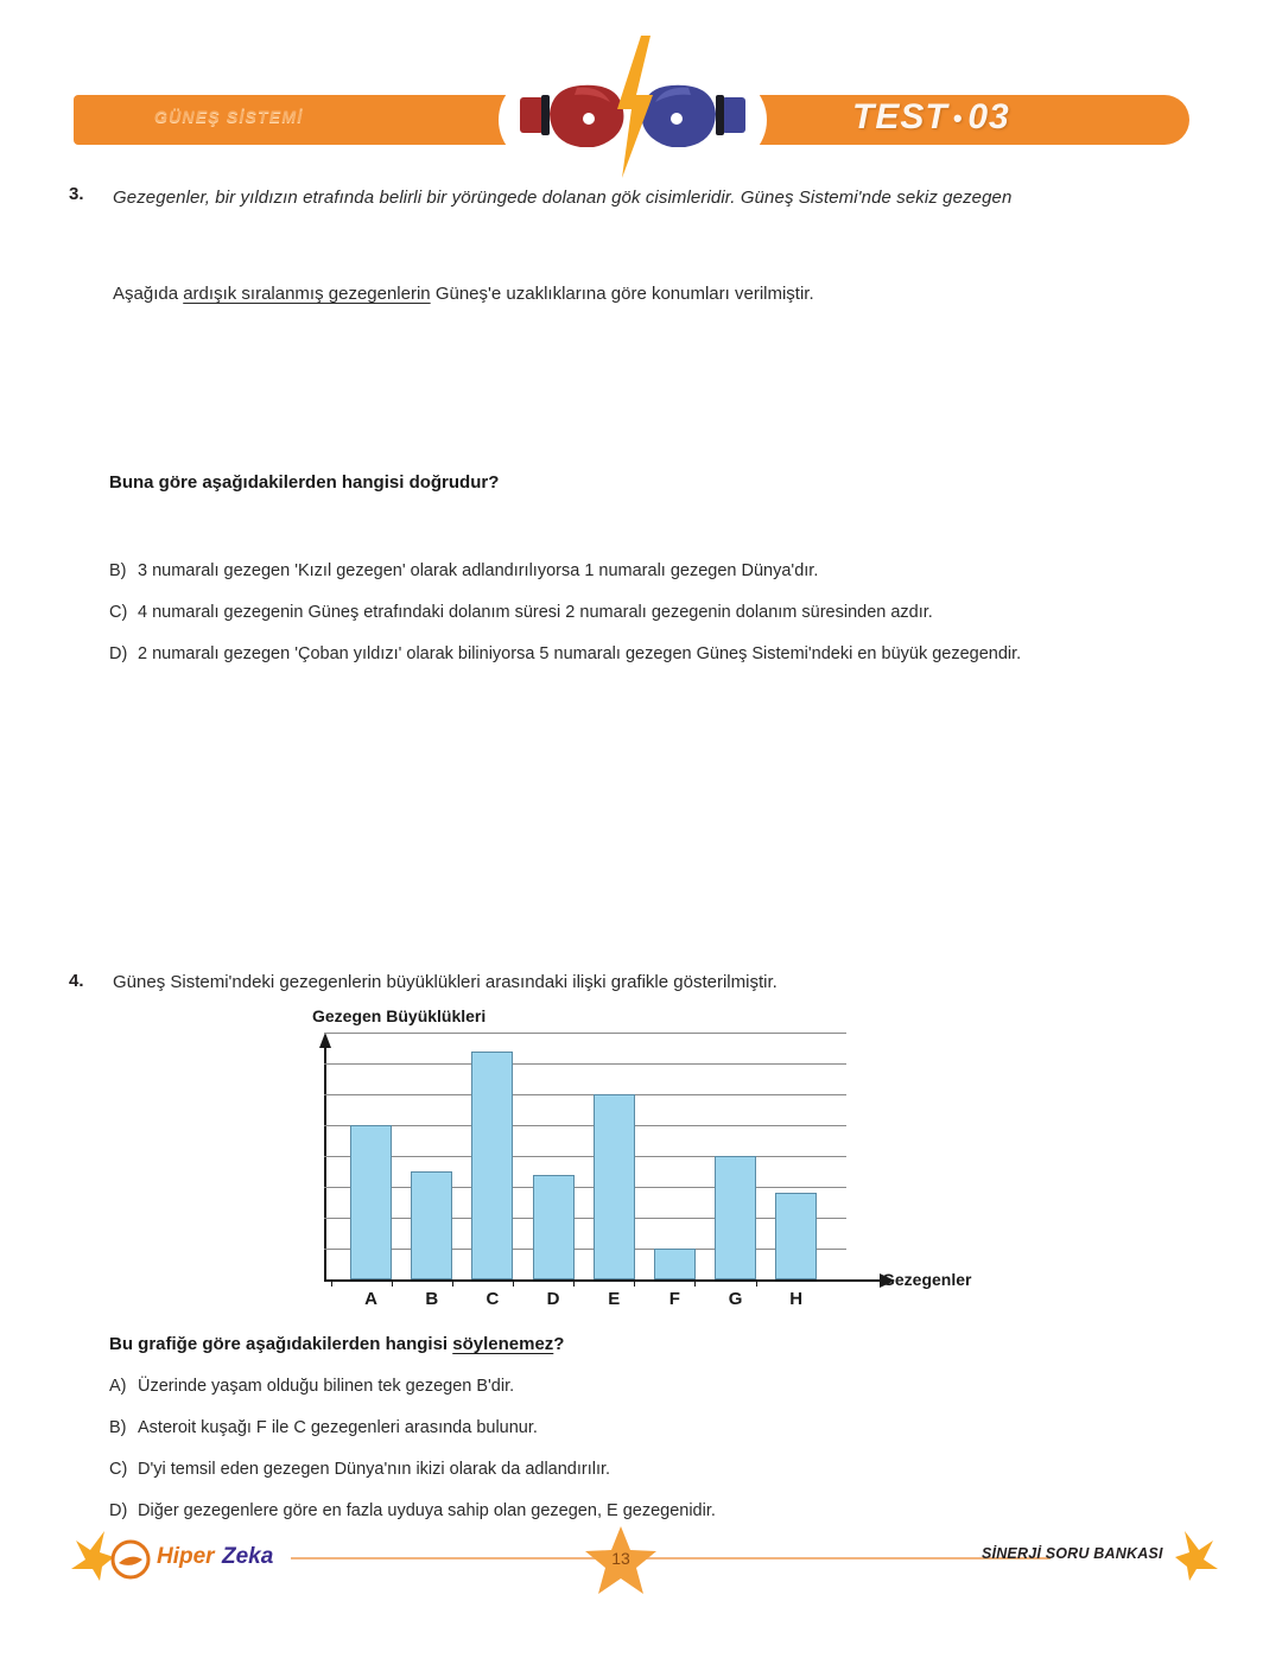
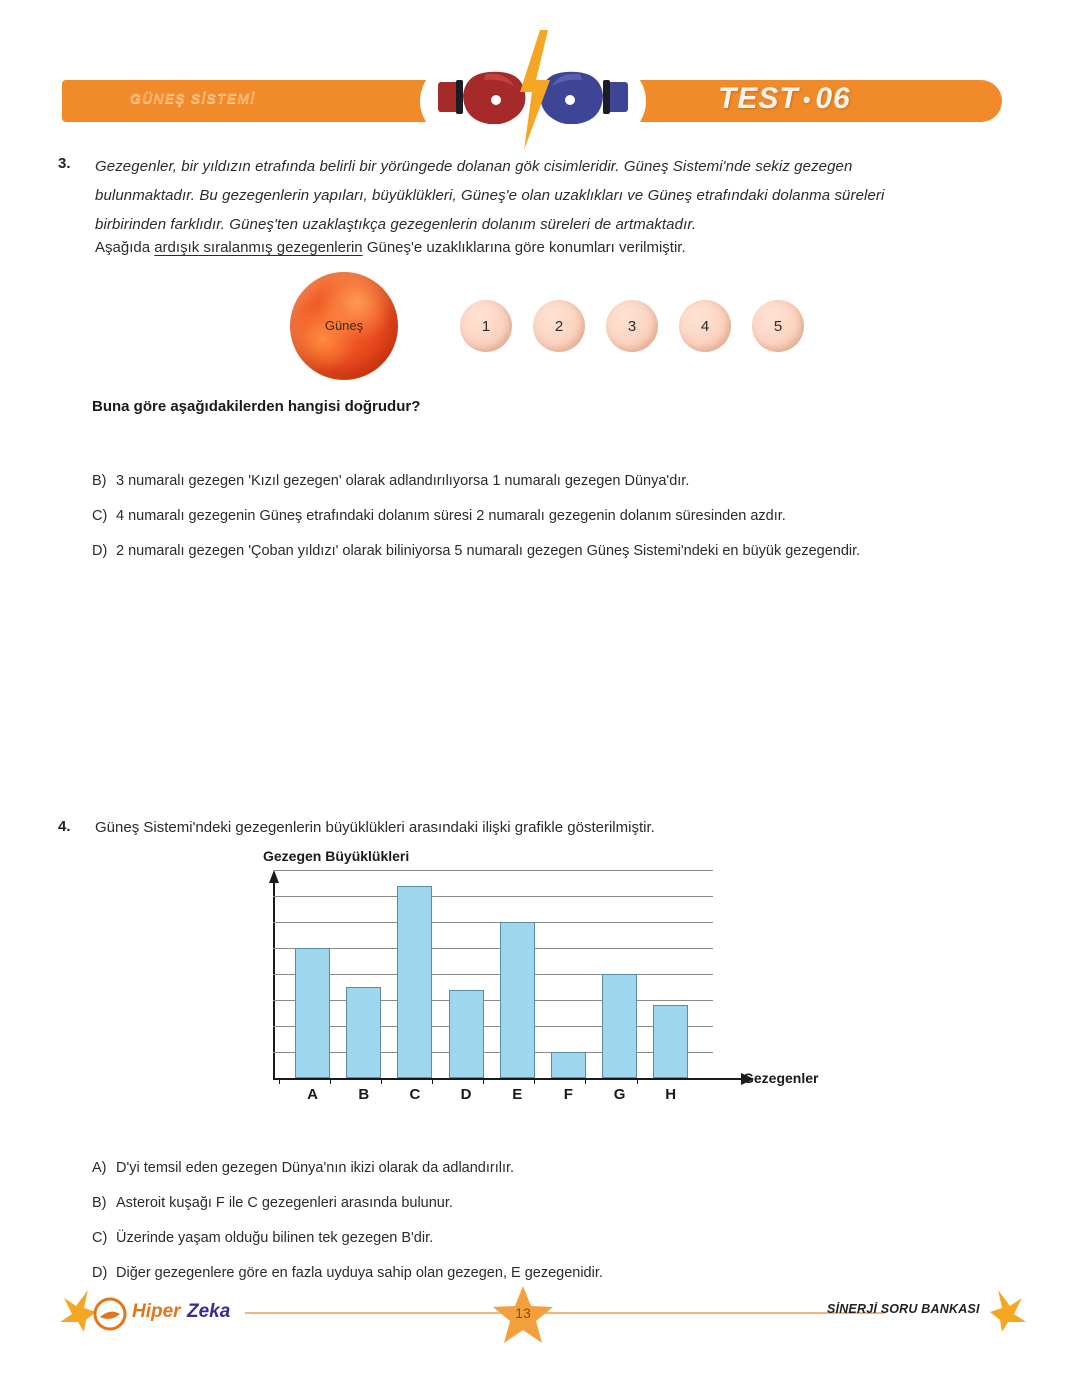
  GÜNEŞ SİSTEMİ
- TEST • 03
+ TEST • 06
  3.
  Gezegenler, bir yıldızın etrafında belirli bir yörüngede dolanan gök cisimleridir. Güneş Sistemi'nde sekiz gezegen
+ bulunmaktadır. Bu gezegenlerin yapıları, büyüklükleri, Güneş'e olan uzaklıkları ve Güneş etrafındaki dolanma süreleri
+ birbirinden farklıdır. Güneş'ten uzaklaştıkça gezegenlerin dolanım süreleri de artmaktadır.
  Aşağıda ardışık sıralanmış gezegenlerin Güneş'e uzaklıklarına göre konumları verilmiştir.
+ Güneş
+ 1
+ 2
+ 3
+ 4
+ 5
  Buna göre aşağıdakilerden hangisi doğrudur?
  B) 3 numaralı gezegen 'Kızıl gezegen' olarak adlandırılıyorsa 1 numaralı gezegen Dünya'dır.
  C) 4 numaralı gezegenin Güneş etrafındaki dolanım süresi 2 numaralı gezegenin dolanım süresinden azdır.
  D) 2 numaralı gezegen 'Çoban yıldızı' olarak biliniyorsa 5 numaralı gezegen Güneş Sistemi'ndeki en büyük gezegendir.
  4.
  Güneş Sistemi'ndeki gezegenlerin büyüklükleri arasındaki ilişki grafikle gösterilmiştir.
  Gezegen Büyüklükleri
  Gezegenler
  A
  B
  C
  D
  E
  F
  G
  H
- Bu grafiğe göre aşağıdakilerden hangisi söylenemez?
- A) Üzerinde yaşam olduğu bilinen tek gezegen B'dir.
+ A) D'yi temsil eden gezegen Dünya'nın ikizi olarak da adlandırılır.
  B) Asteroit kuşağı F ile C gezegenleri arasında bulunur.
- C) D'yi temsil eden gezegen Dünya'nın ikizi olarak da adlandırılır.
+ C) Üzerinde yaşam olduğu bilinen tek gezegen B'dir.
  D) Diğer gezegenlere göre en fazla uyduya sahip olan gezegen, E gezegenidir.
  Hiper
  Zeka
  13
  SİNERJİ SORU BANKASI
